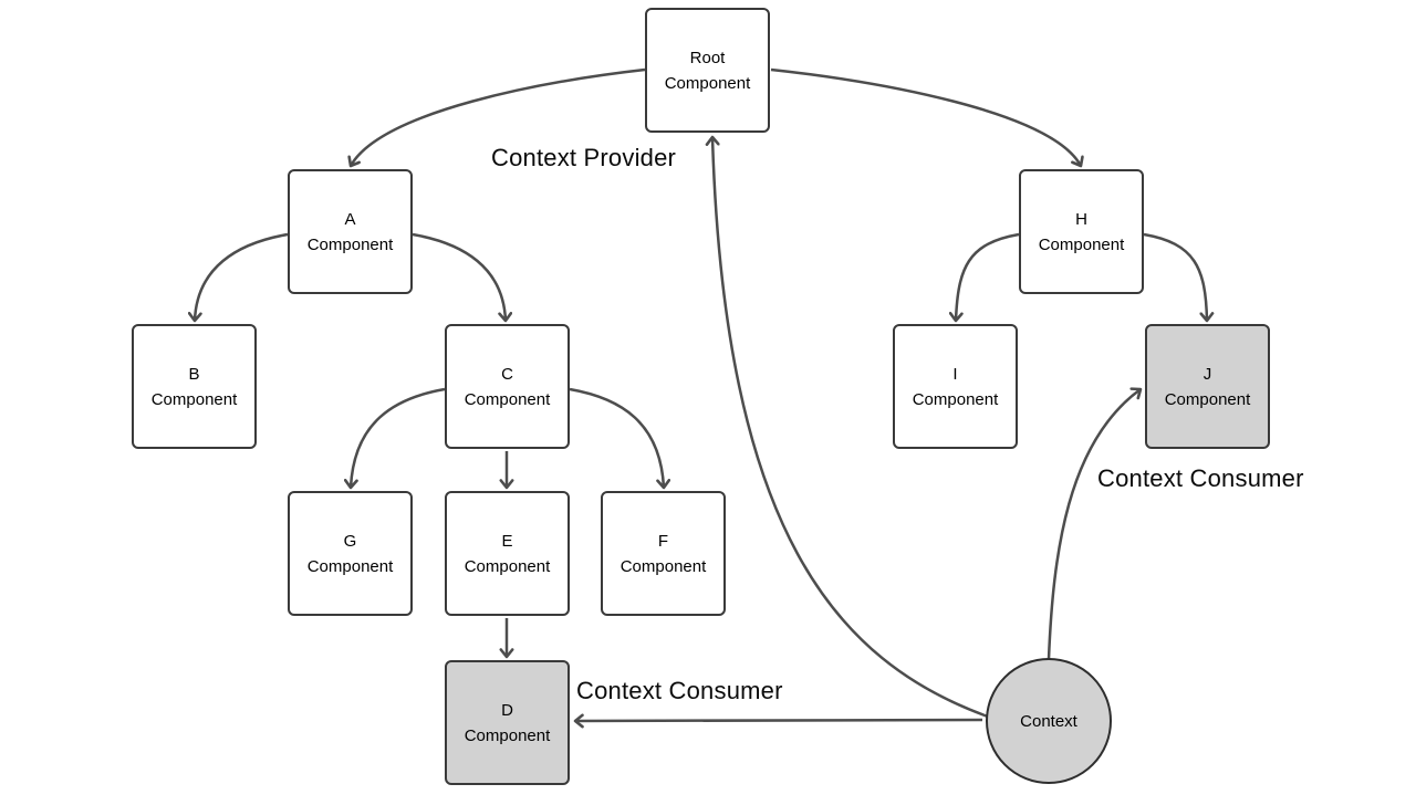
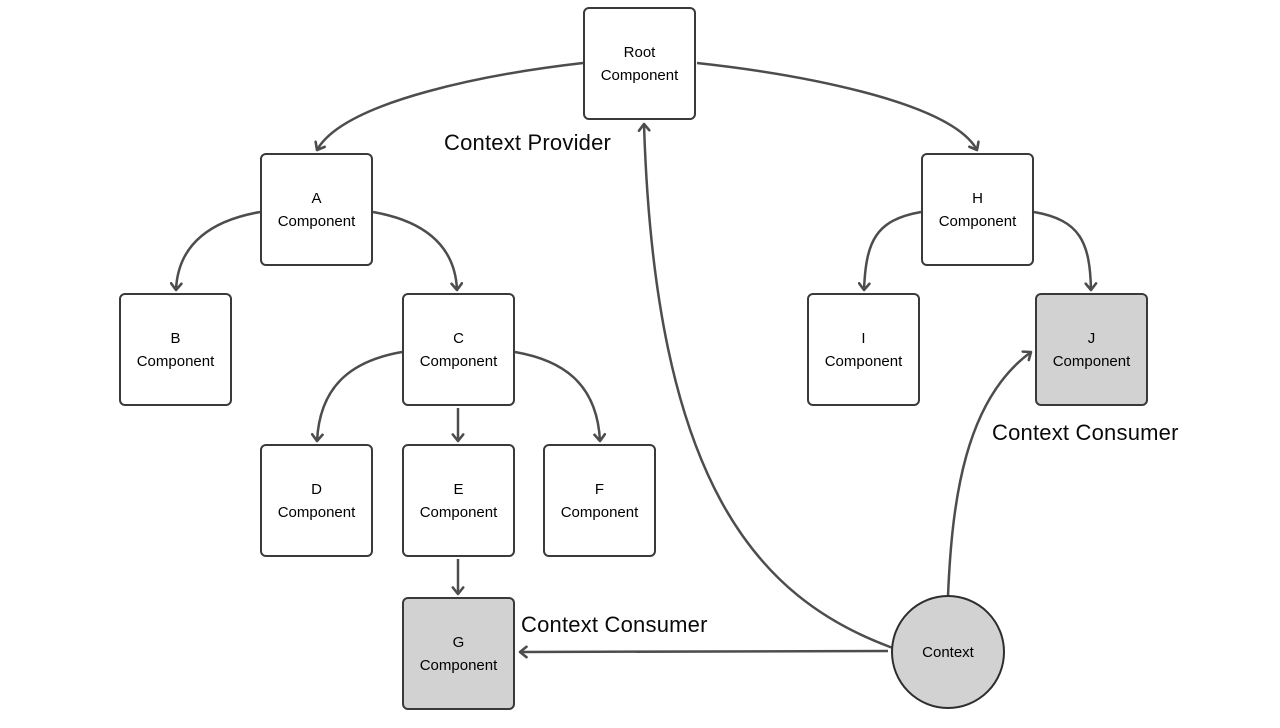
  Root
  Component
  A
  Component
  B
  Component
  C
  Component
- G
+ D
  Component
  E
  Component
  F
  Component
- D
+ G
  Component
  H
  Component
  I
  Component
  J
  Component
  Context
  Context Provider
  Context Consumer
  Context Consumer
